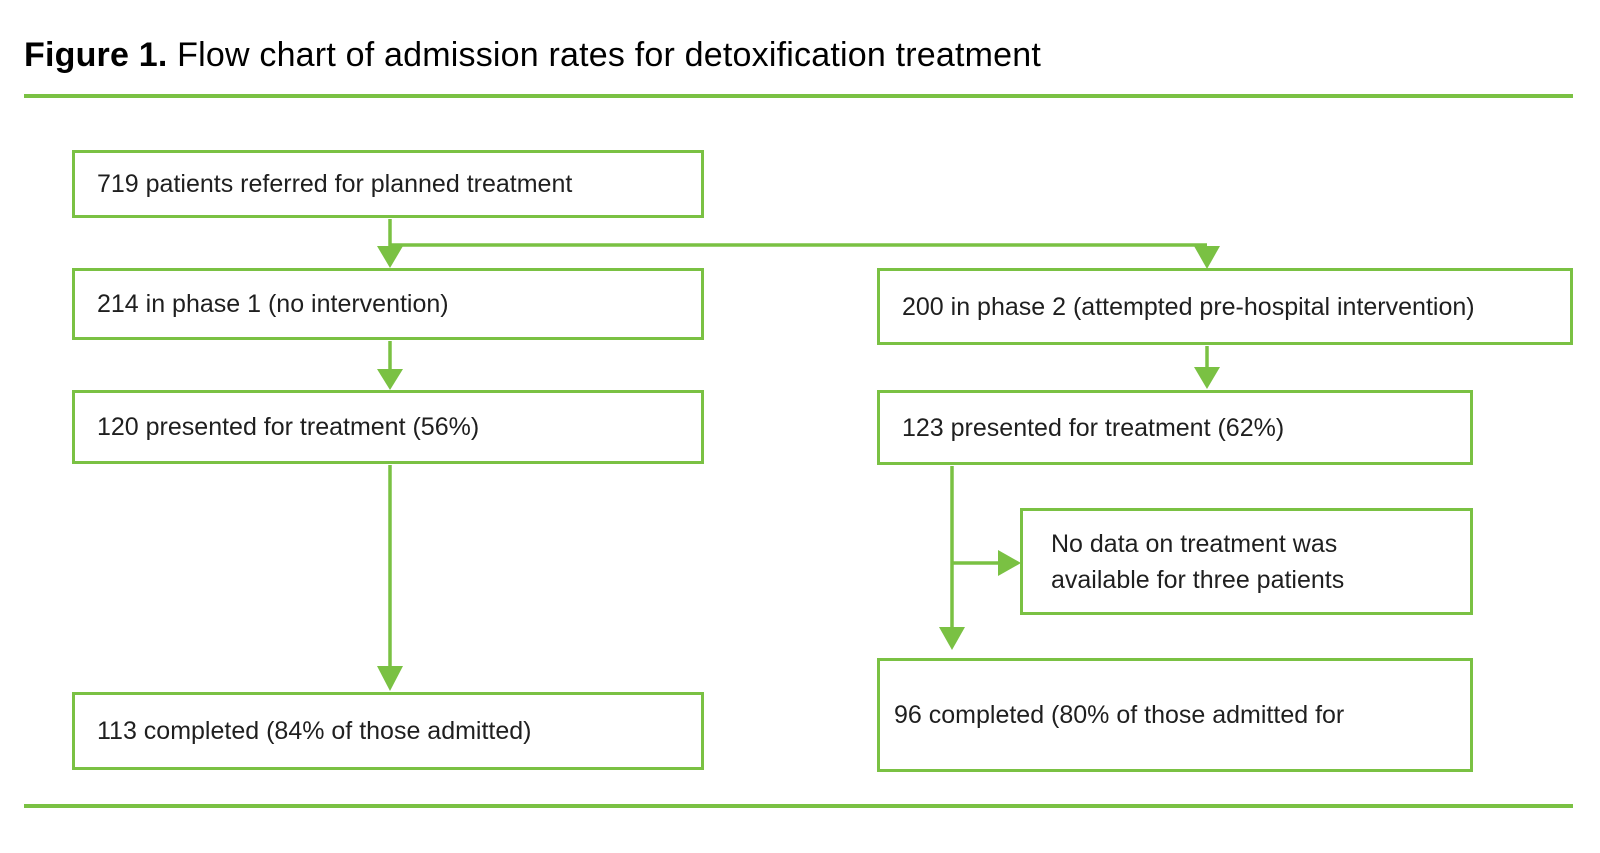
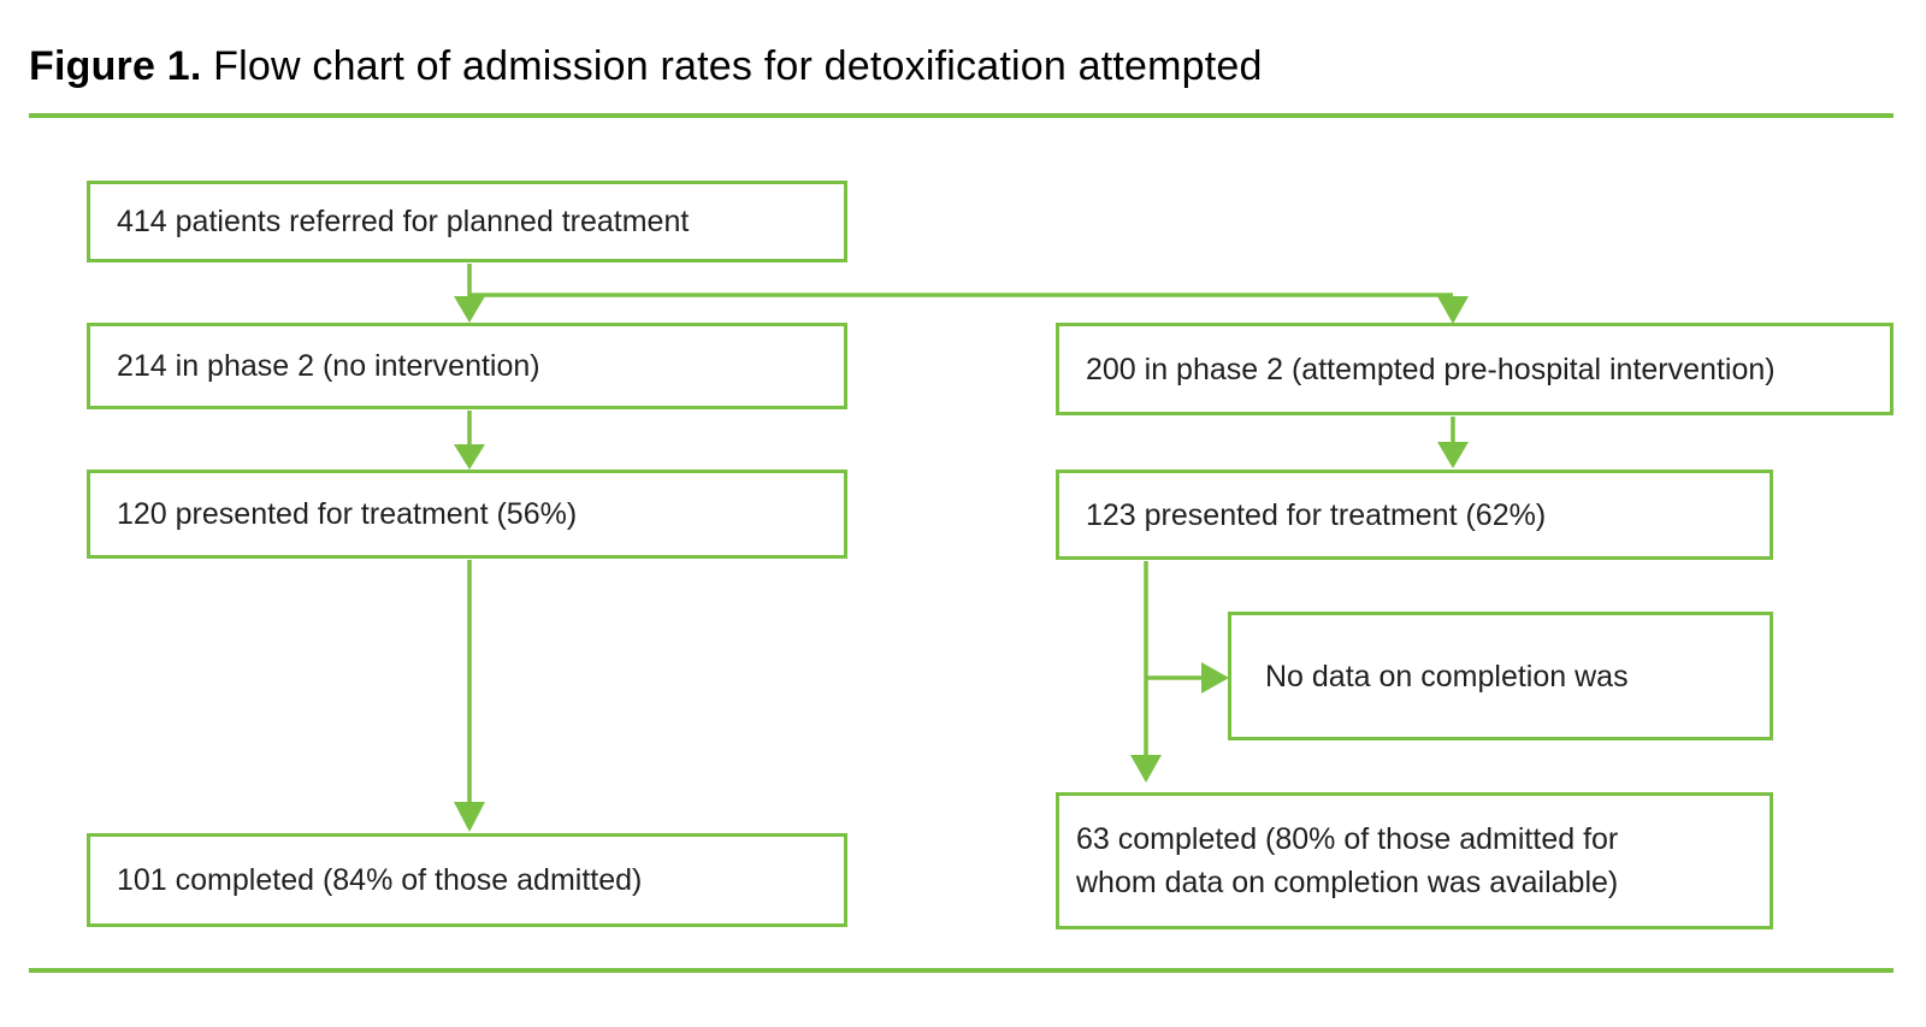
- Figure 1. Flow chart of admission rates for detoxification treatment
+ Figure 1. Flow chart of admission rates for detoxification attempted
- 719 patients referred for planned treatment
+ 414 patients referred for planned treatment
- 214 in phase 1 (no intervention)
+ 214 in phase 2 (no intervention)
  200 in phase 2 (attempted pre-hospital intervention)
  120 presented for treatment (56%)
  123 presented for treatment (62%)
- 113 completed (84% of those admitted)
+ 101 completed (84% of those admitted)
- No data on treatment was
+ No data on completion was
- available for three patients
- 96 completed (80% of those admitted for
+ 63 completed (80% of those admitted for
+ whom data on completion was available)
